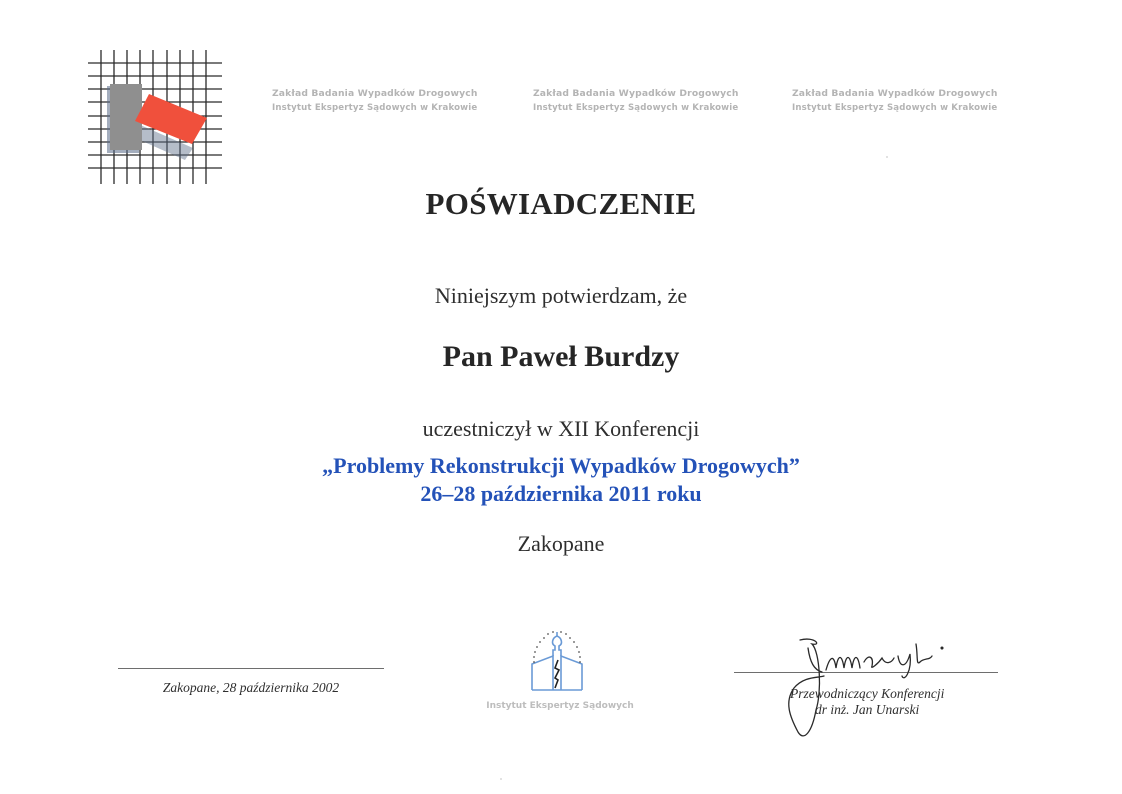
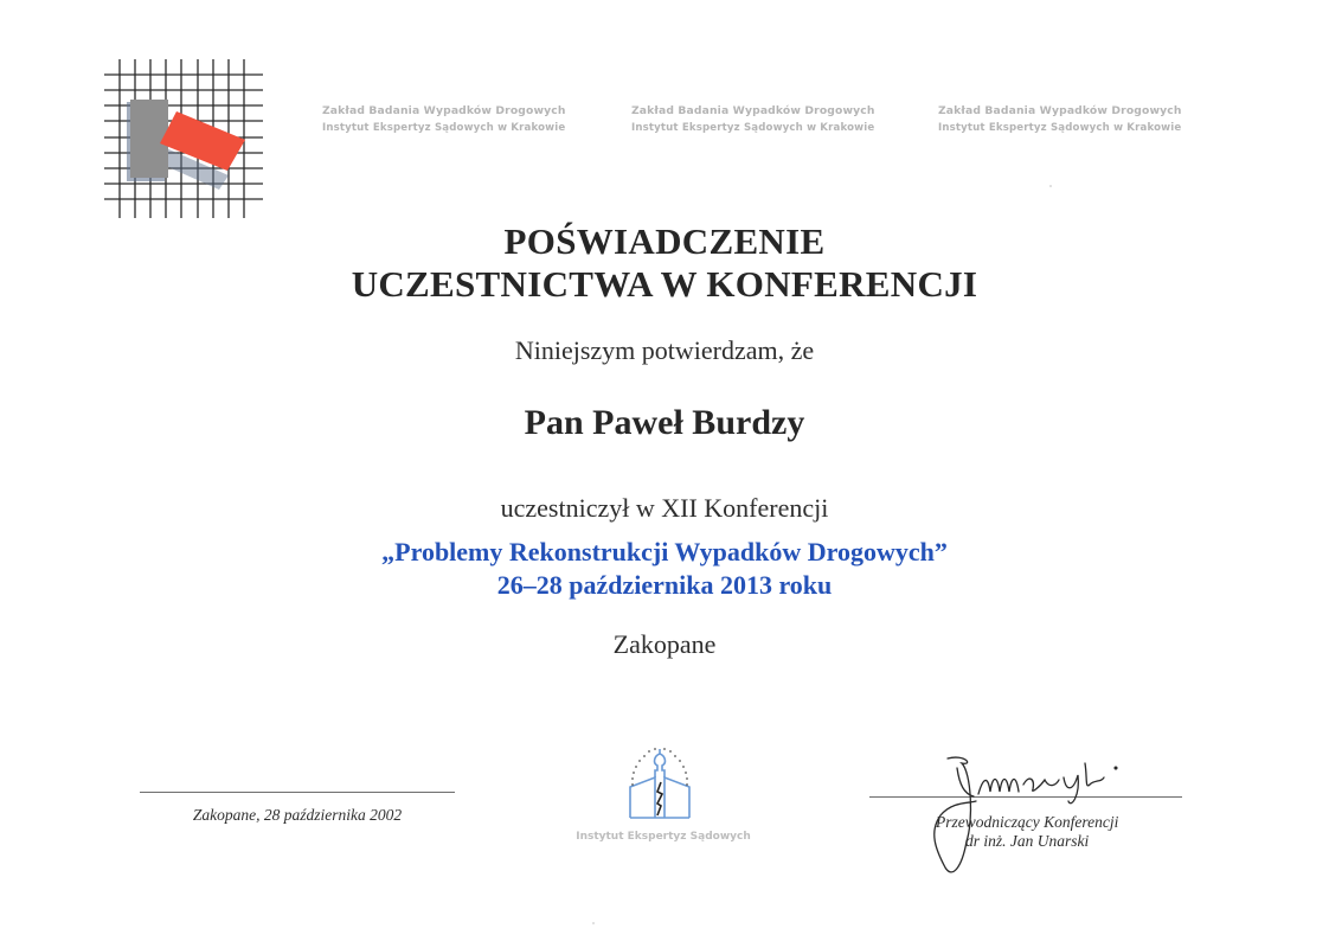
  Zakład Badania Wypadków Drogowych
  Instytut Ekspertyz Sądowych w Krakowie
  Zakład Badania Wypadków Drogowych
  Instytut Ekspertyz Sądowych w Krakowie
  Zakład Badania Wypadków Drogowych
  Instytut Ekspertyz Sądowych w Krakowie
  POŚWIADCZENIE
+ UCZESTNICTWA W KONFERENCJI
  Niniejszym potwierdzam, że
  Pan Paweł Burdzy
  uczestniczył w XII Konferencji
  „Problemy Rekonstrukcji Wypadków Drogowych”
- 26–28 października 2011 roku
+ 26–28 października 2013 roku
  Zakopane
  Zakopane, 28 października 2002
  Instytut Ekspertyz Sądowych
  Przewodniczący Konferencji
  dr inż. Jan Unarski
